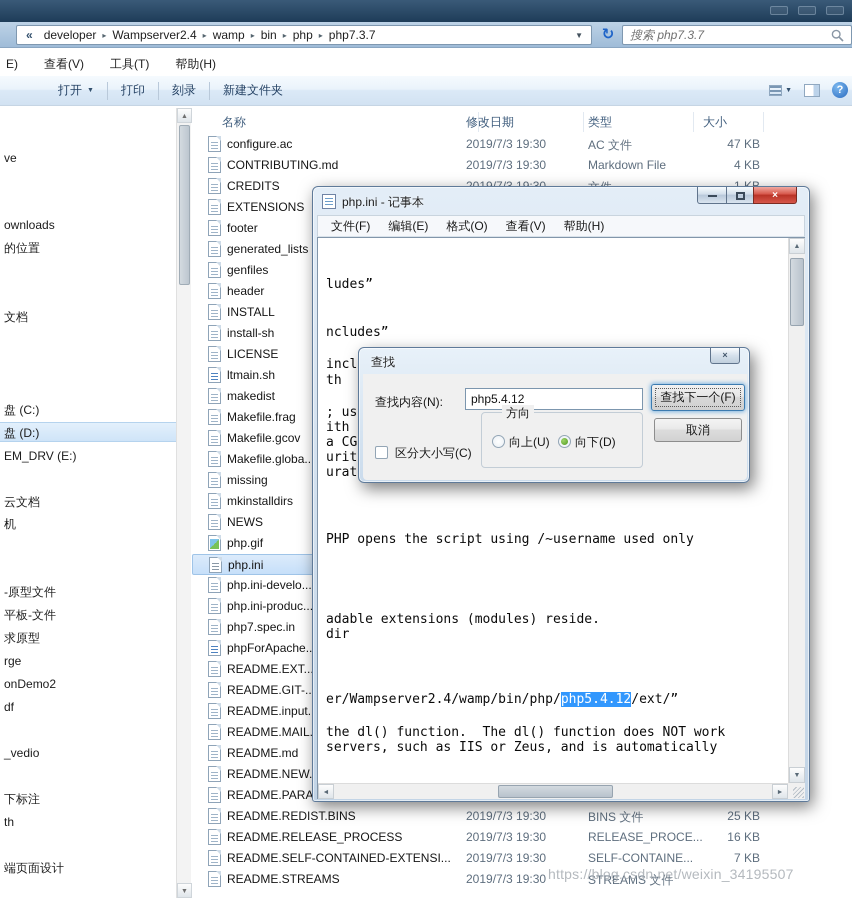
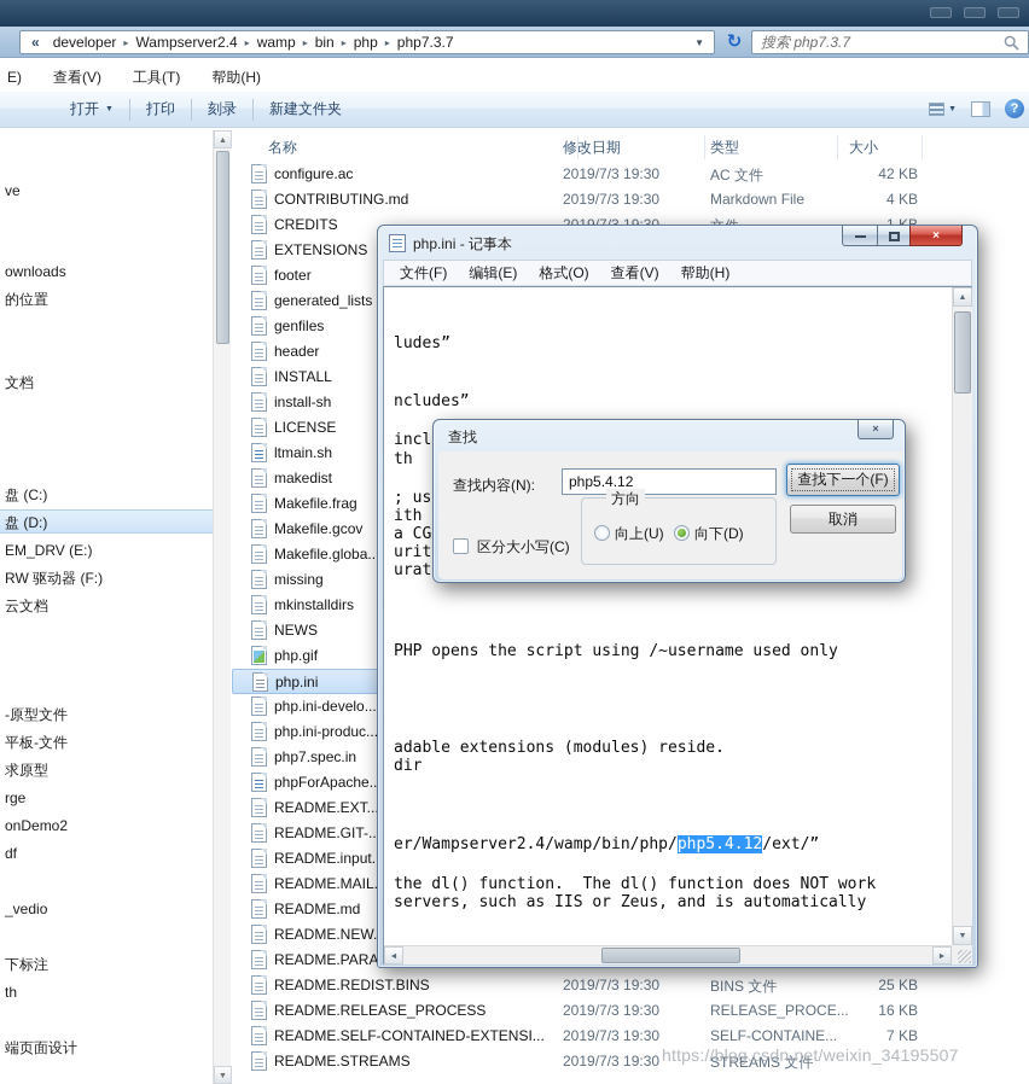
  «
  developer
  ▸
  Wampserver2.4
  ▸
  wamp
  ▸
  bin
  ▸
  php
  ▸
  php7.3.7
  ▼
  ↻
  搜索 php7.3.7
  E)
  查看(V)
  工具(T)
  帮助(H)
  打开
  打印
  刻录
  新建文件夹
  ?
  ve
  ownloads
  的位置
  文档
  盘 (C:)
  盘 (D:)
  EM_DRV (E:)
+ RW 驱动器 (F:)
  云文档
- 机
  -原型文件
  平板-文件
  求原型
  rge
  onDemo2
  df
  _vedio
  下标注
  th
  端页面设计
  名称
  修改日期
  类型
  大小
  configure.ac
  2019/7/3 19:30
  AC 文件
- 47 KB
+ 42 KB
  CONTRIBUTING.md
  2019/7/3 19:30
  Markdown File
  4 KB
  CREDITS
  EXTENSIONS
  footer
  generated_lists
  genfiles
  header
  INSTALL
  install-sh
  LICENSE
  ltmain.sh
  makedist
  Makefile.frag
  Makefile.gcov
  Makefile.globa..
  missing
  mkinstalldirs
  NEWS
  php.gif
  php.ini
  php.ini-develo...
  php.ini-produc..
  php7.spec.in
  phpForApache..
  README.EXT..
  README.GIT-..
  README.input.
  README.MAIL
  README.md
  README.NEW.
  README.PARA
  README.REDIST.BINS
  2019/7/3 19:30
  BINS 文件
  25 KB
  README.RELEASE_PROCESS
  2019/7/3 19:30
  RELEASE_PROCE...
  16 KB
  README.SELF-CONTAINED-EXTENSI...
  2019/7/3 19:30
  SELF-CONTAINE...
  7 KB
  README.STREAMS
  2019/7/3 19:30
  STREAMS 文件
  php.ini - 记事本
  ×
  文件(F)
  编辑(E)
  格式(O)
  查看(V)
  帮助(H)
  ludes”
  ncludes”
  incl
  th
  ; us
  ith
  a CG
  urit
  urat
  PHP opens the script using /~username used only
  adable extensions (modules) reside.
  dir
  er/Wampserver2.4/wamp/bin/php/php5.4.12/ext/”
  the dl() function. The dl() function does NOT work
  servers, such as IIS or Zeus, and is automatically
  查找
  ×
  查找内容(N):
  php5.4.12
  查找下一个(F)
  取消
  方向
  向上(U)
  向下(D)
  区分大小写(C)
  https://blog.csdn.net/weixin_34195507
